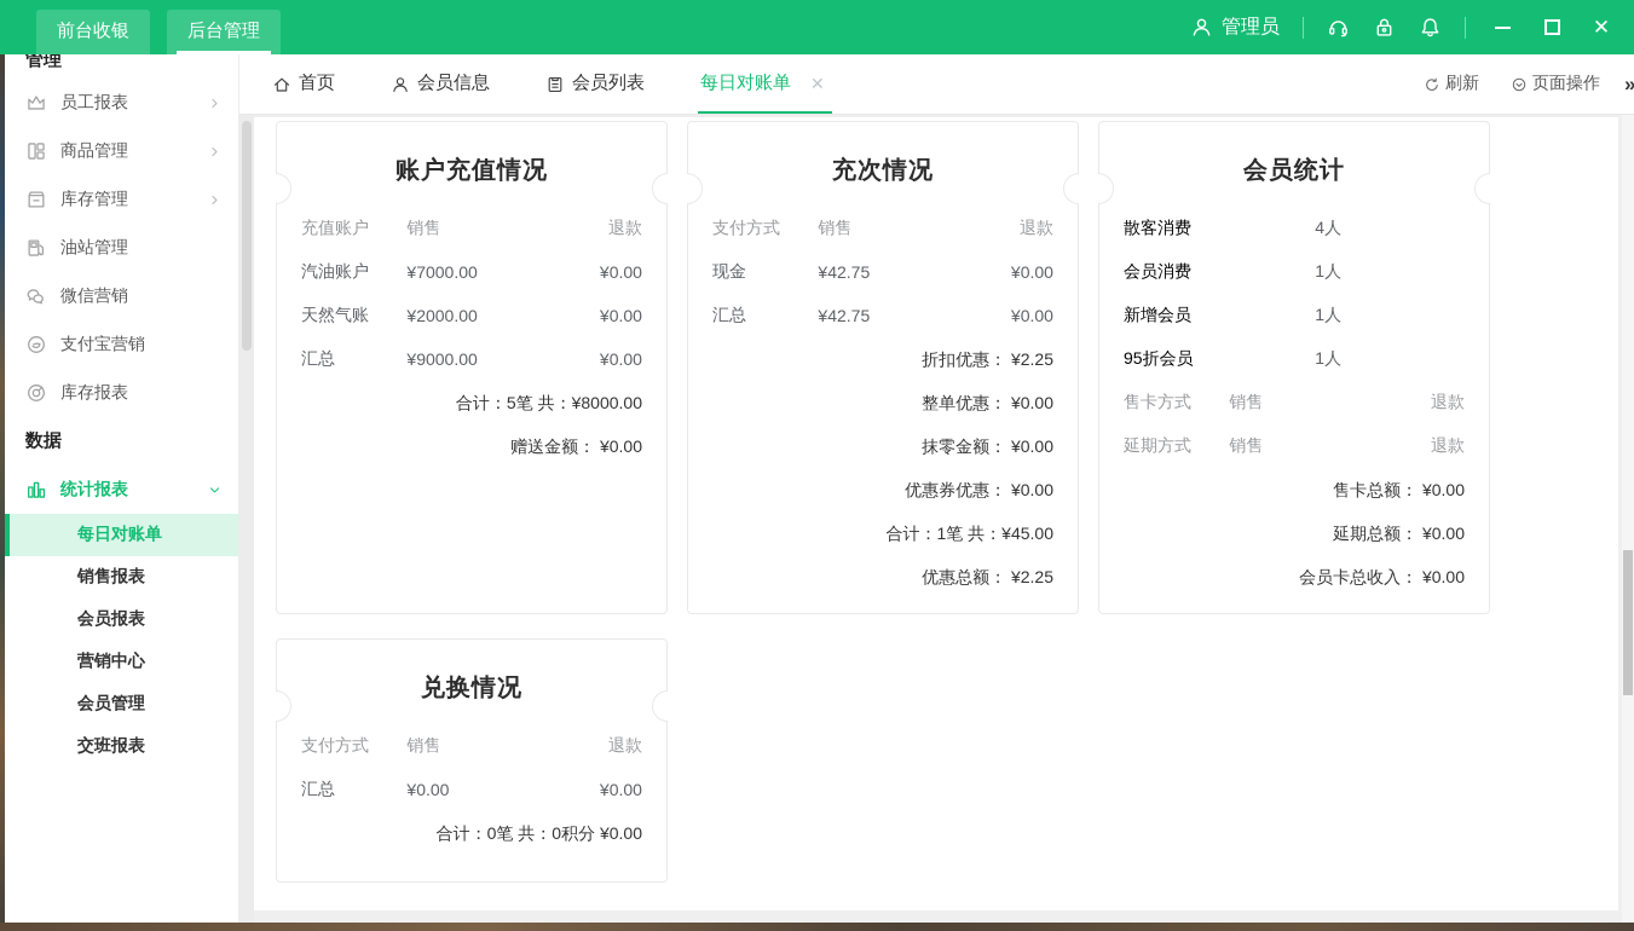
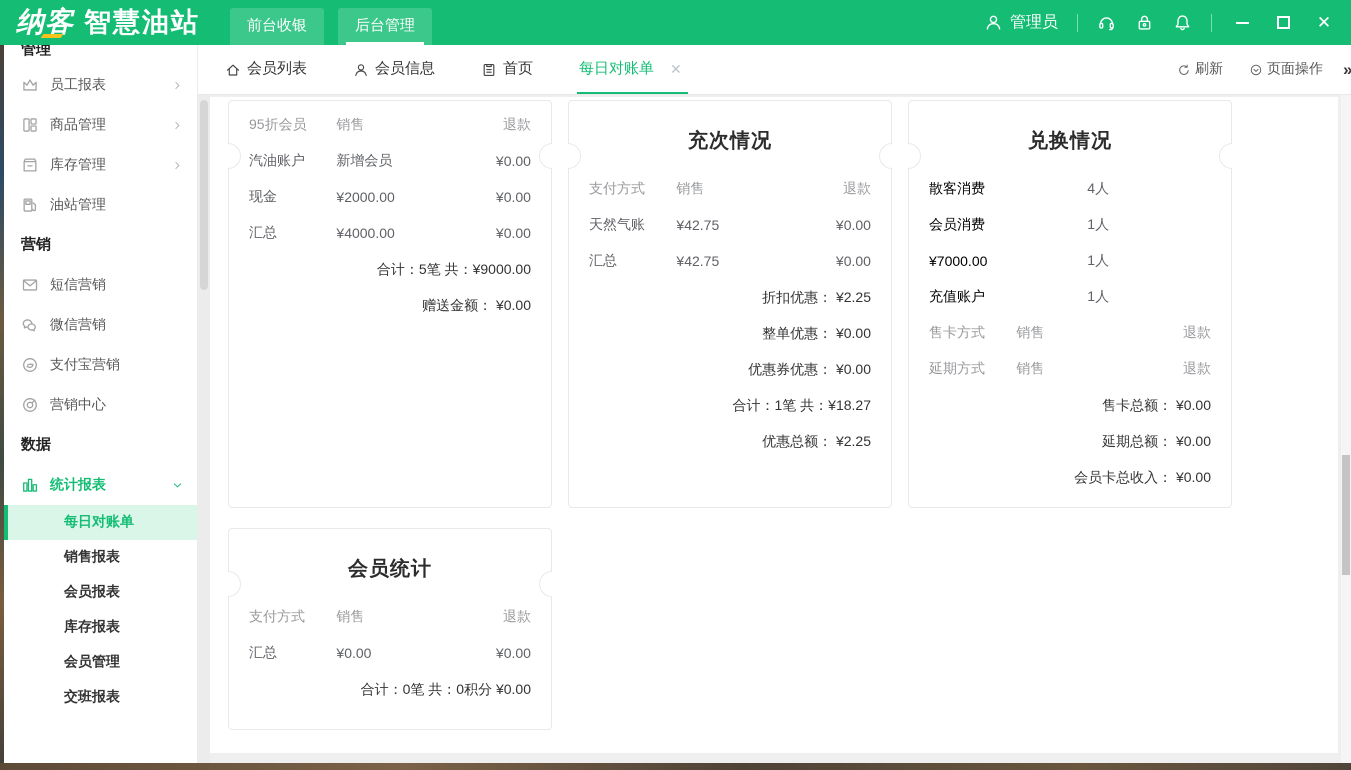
+ 纳客
+ 智慧油站
  前台收银
  后台管理
  管理员
  ✕
- 首页
+ 会员列表
  会员信息
- 会员列表
+ 首页
  每日对账单
  ✕
  刷新
  页面操作
  管理
  员工报表
  商品管理
  库存管理
  油站管理
+ 营销
+ 短信营销
  微信营销
  支付宝营销
- 库存报表
+ 营销中心
  数据
  统计报表
  每日对账单
  销售报表
  会员报表
- 营销中心
+ 库存报表
  会员管理
  交班报表
- 账户充值情况
- 充值账户
+ 95折会员
  销售
  退款
  汽油账户
- ¥7000.00
+ 新增会员
  ¥0.00
- 天然气账
+ 现金
  ¥2000.00
  ¥0.00
  汇总
- ¥9000.00
+ ¥4000.00
  ¥0.00
- 合计：5笔 共：¥8000.00
+ 合计：5笔 共：¥9000.00
  赠送金额： ¥0.00
  充次情况
  支付方式
  销售
  退款
- 现金
+ 天然气账
  ¥42.75
  ¥0.00
  汇总
  ¥42.75
  ¥0.00
  折扣优惠： ¥2.25
  整单优惠： ¥0.00
- 抹零金额： ¥0.00
  优惠券优惠： ¥0.00
- 合计：1笔 共：¥45.00
+ 合计：1笔 共：¥18.27
  优惠总额： ¥2.25
- 会员统计
+ 兑换情况
  散客消费
  4人
  会员消费
  1人
- 新增会员
+ ¥7000.00
  1人
- 95折会员
+ 充值账户
  1人
  售卡方式
  销售
  退款
  延期方式
  销售
  退款
  售卡总额： ¥0.00
  延期总额： ¥0.00
  会员卡总收入： ¥0.00
- 兑换情况
+ 会员统计
  支付方式
  销售
  退款
  汇总
  ¥0.00
  ¥0.00
  合计：0笔 共：0积分 ¥0.00
  »
